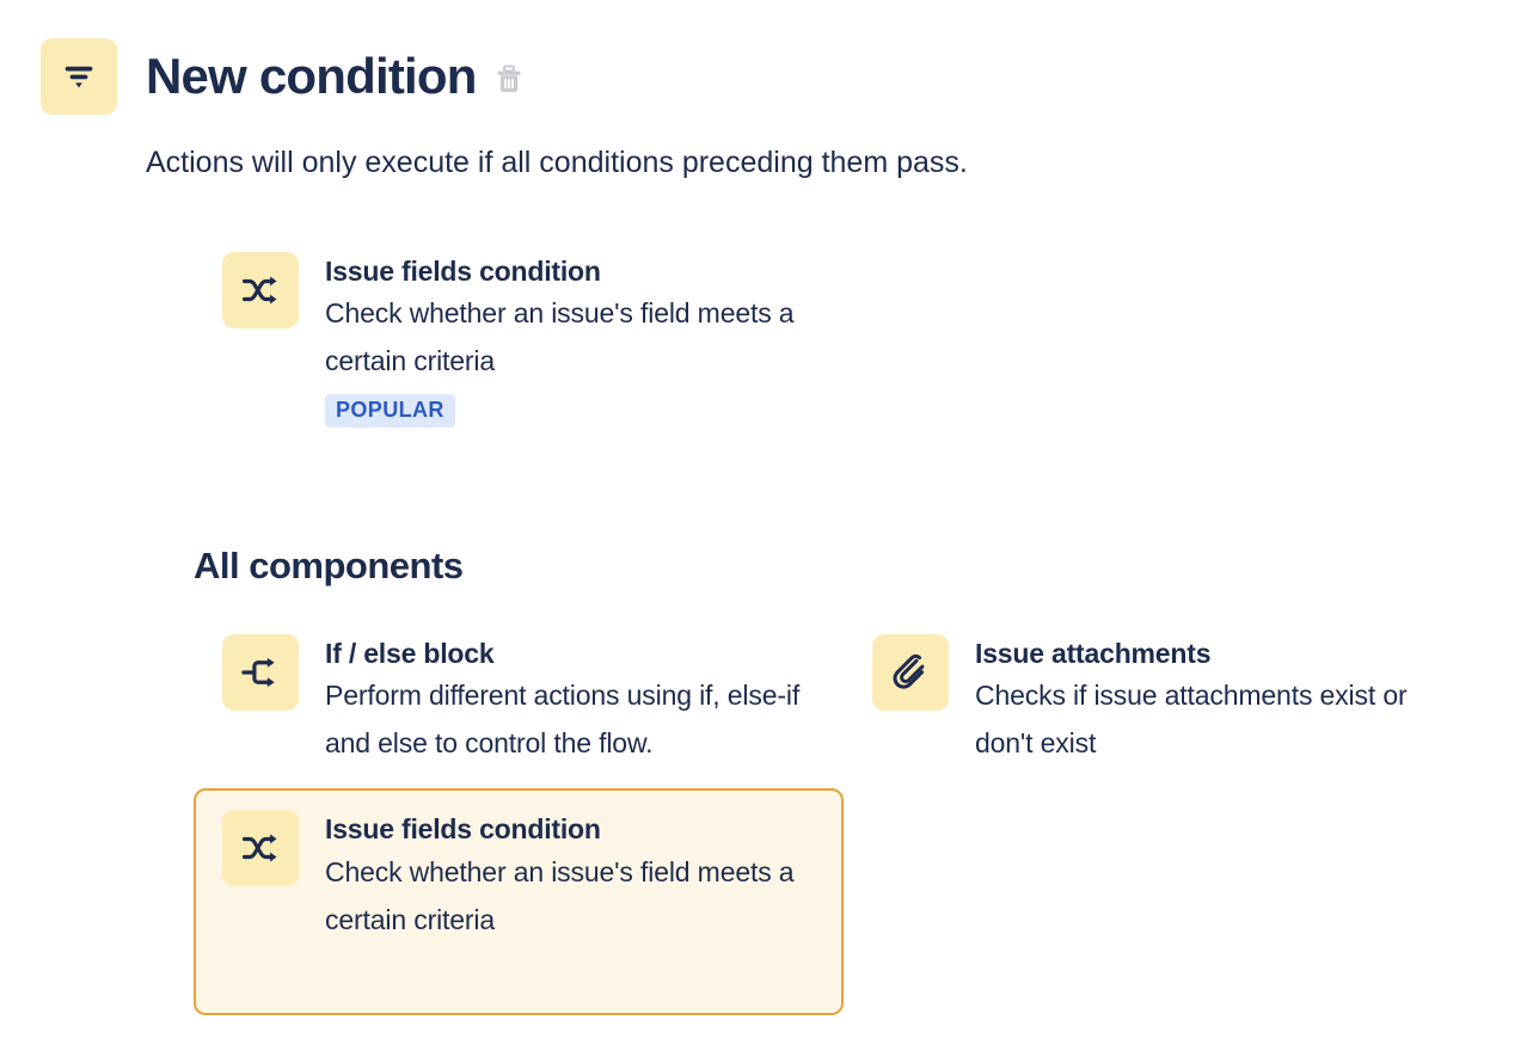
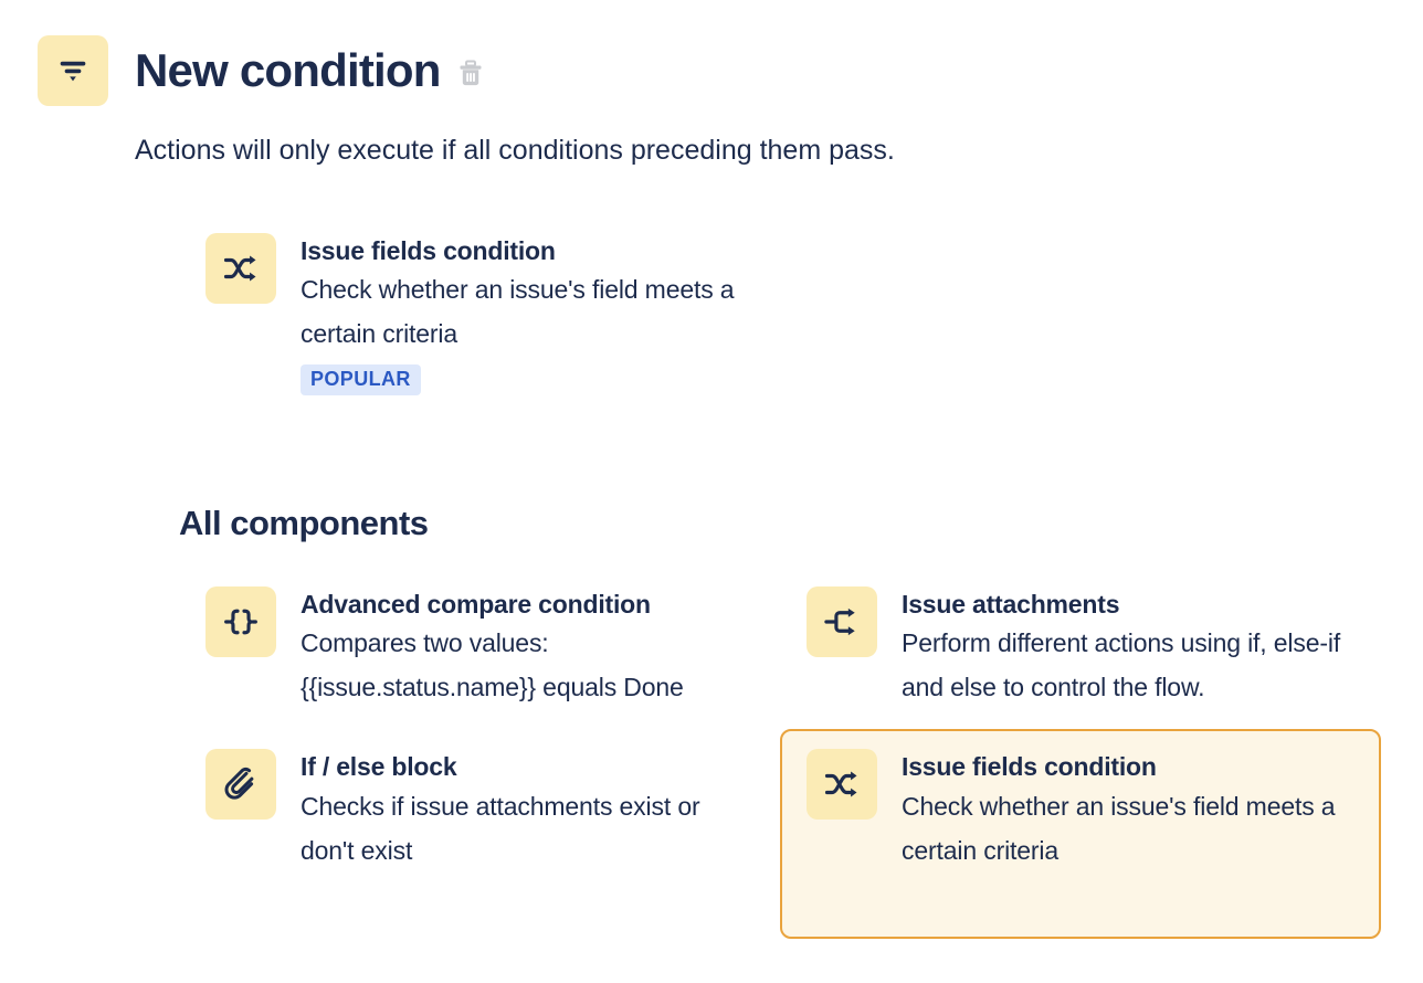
  New condition
  Actions will only execute if all conditions preceding them pass.
  Issue fields condition
  Check whether an issue's field meets a certain criteria
  POPULAR
  All components
+ Advanced compare condition
+ Compares two values: {{issue.status.name}} equals Done
- If / else block
+ Issue attachments
  Perform different actions using if, else-if and else to control the flow.
- Issue attachments
+ If / else block
  Checks if issue attachments exist or don't exist
  Issue fields condition
  Check whether an issue's field meets a certain criteria
